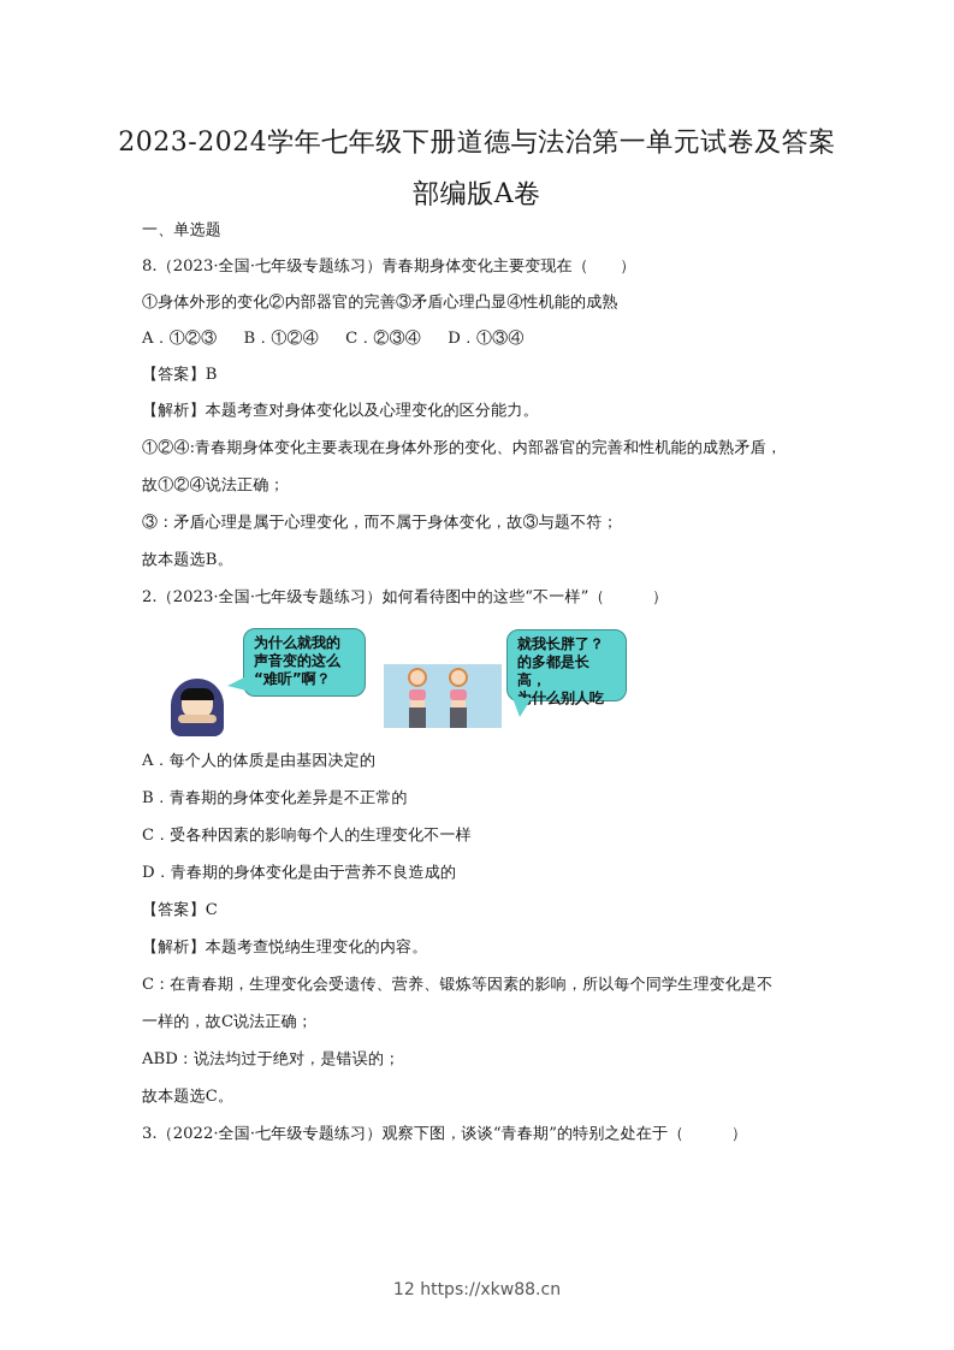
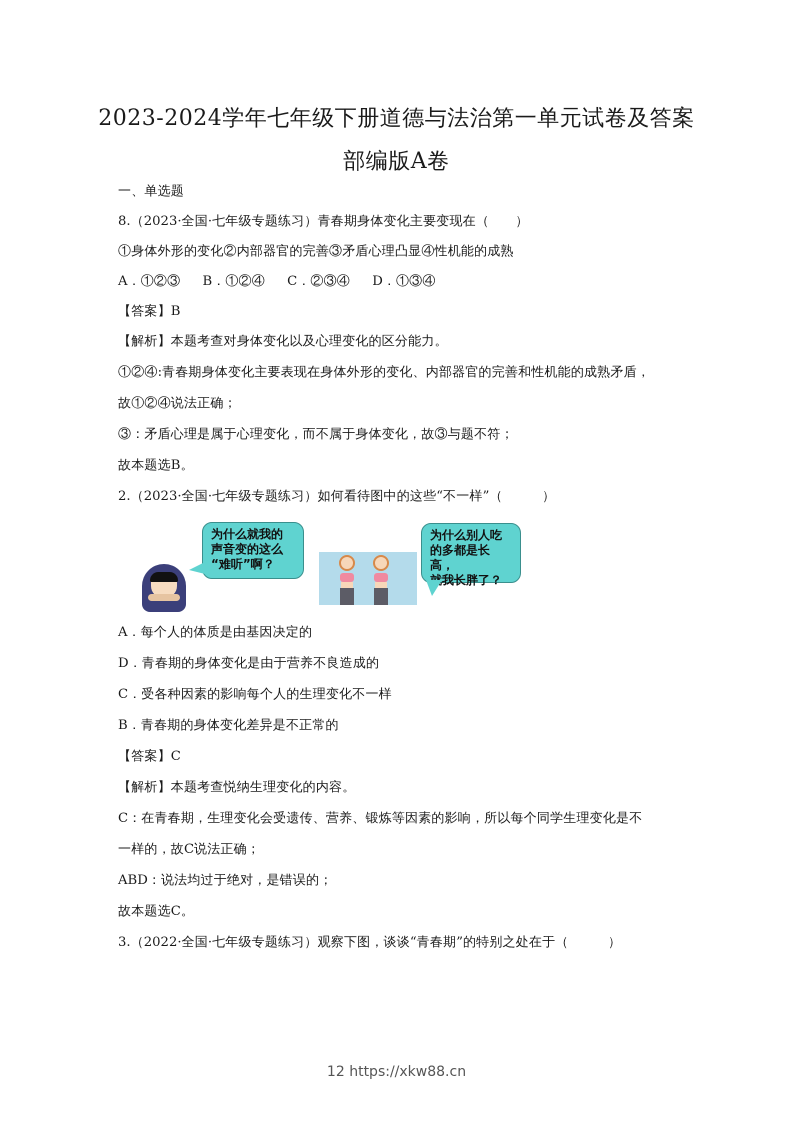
  2023-2024学年七年级下册道德与法治第一单元试卷及答案
  部编版A卷
  一、单选题
  8.（2023·全国·七年级专题练习）青春期身体变化主要变现在（ ）
  ①身体外形的变化②内部器官的完善③矛盾心理凸显④性机能的成熟
  A．①②③ B．①②④ C．②③④ D．①③④
  【答案】B
  【解析】本题考查对身体变化以及心理变化的区分能力。
  ①②④:青春期身体变化主要表现在身体外形的变化、内部器官的完善和性机能的成熟矛盾，
  故①②④说法正确；
  ③：矛盾心理是属于心理变化，而不属于身体变化，故③与题不符；
  故本题选B。
  2.（2023·全国·七年级专题练习）如何看待图中的这些“不一样”（ ）
  为什么就我的
  声音变的这么
  “难听”啊？
- 就我长胖了？
+ 为什么别人吃
  的多都是长高，
- 为什么别人吃
+ 就我长胖了？
  A．每个人的体质是由基因决定的
- B．青春期的身体变化差异是不正常的
+ D．青春期的身体变化是由于营养不良造成的
  C．受各种因素的影响每个人的生理变化不一样
- D．青春期的身体变化是由于营养不良造成的
+ B．青春期的身体变化差异是不正常的
  【答案】C
  【解析】本题考查悦纳生理变化的内容。
  C：在青春期，生理变化会受遗传、营养、锻炼等因素的影响，所以每个同学生理变化是不
  一样的，故C说法正确；
  ABD：说法均过于绝对，是错误的；
  故本题选C。
  3.（2022·全国·七年级专题练习）观察下图，谈谈“青春期”的特别之处在于（ ）
  12 https://xkw88.cn
